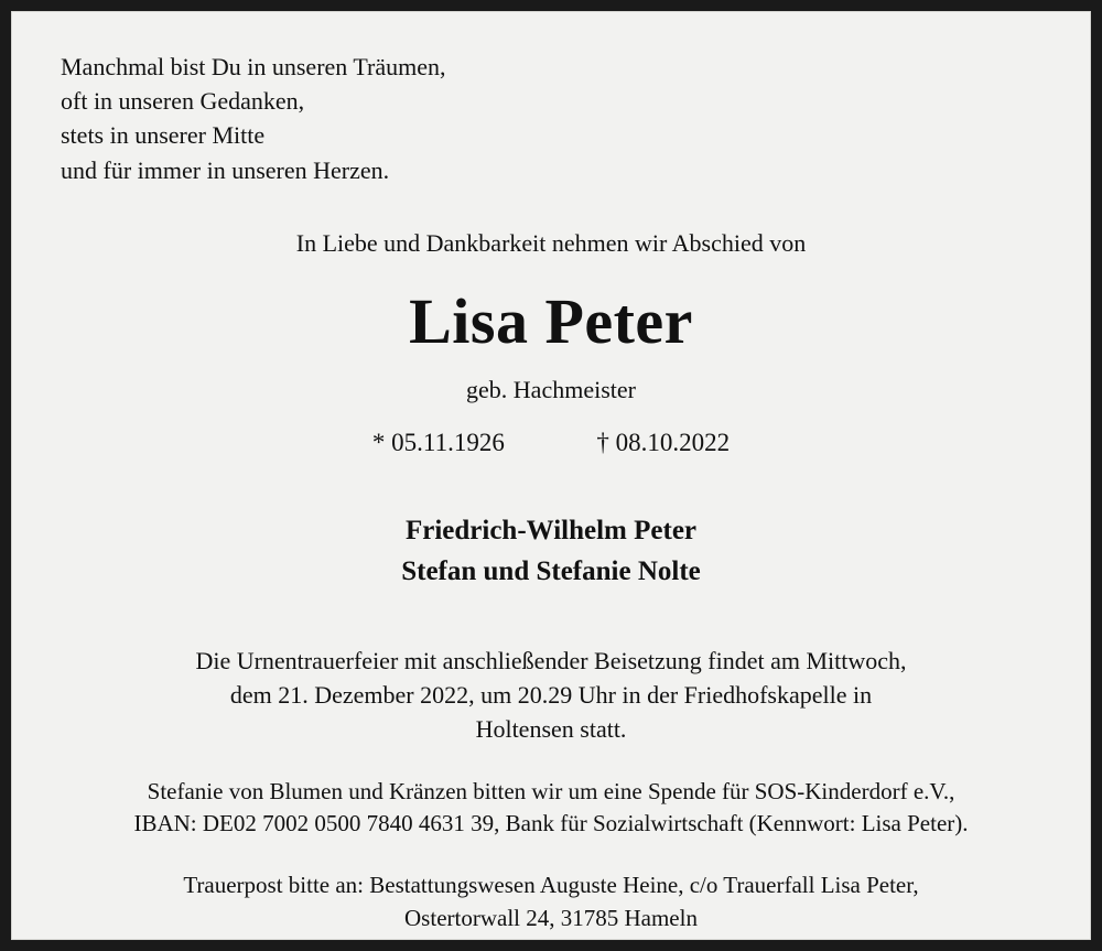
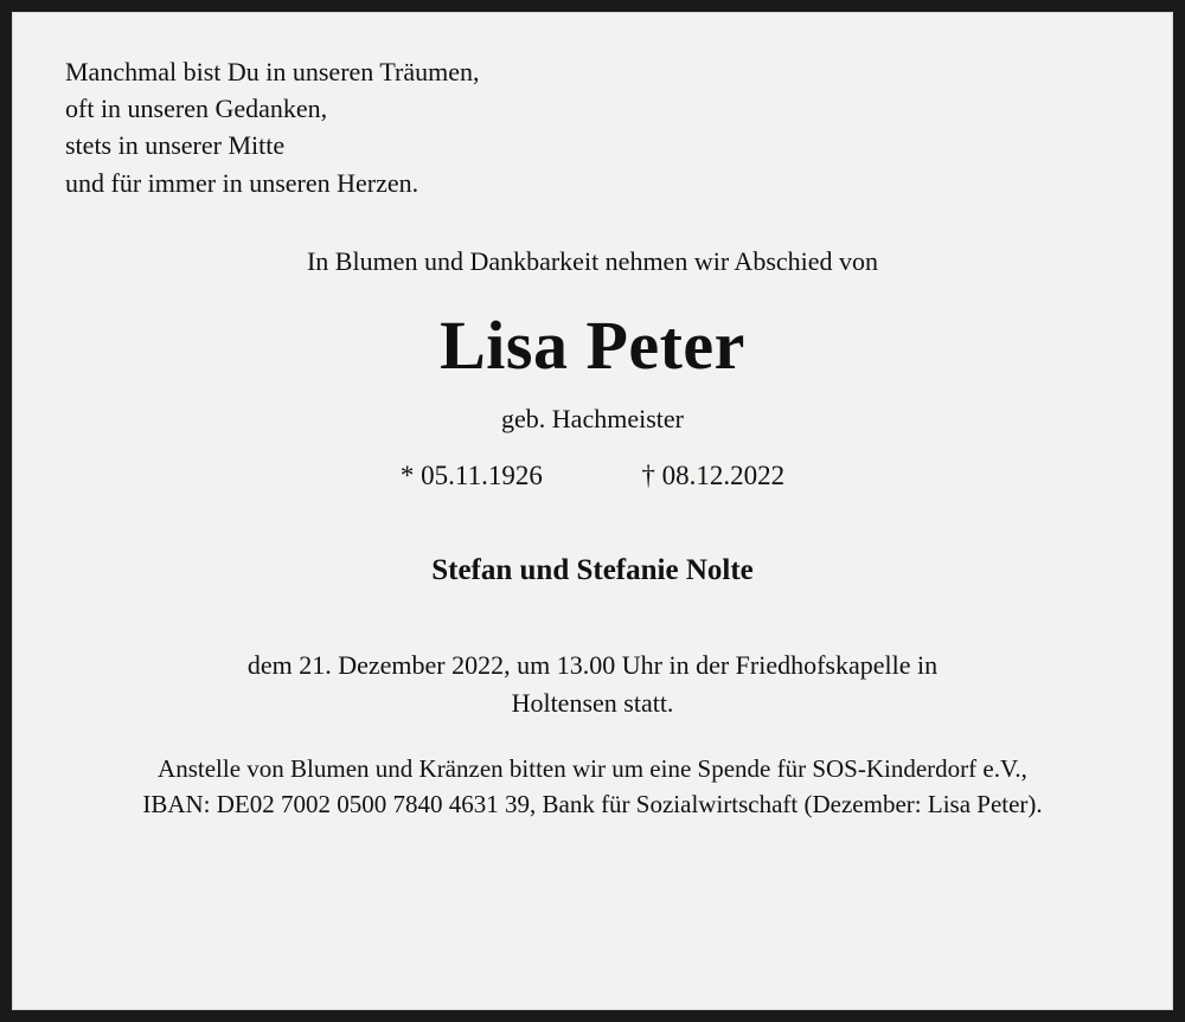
  Manchmal bist Du in unseren Träumen,
  oft in unseren Gedanken,
  stets in unserer Mitte
  und für immer in unseren Herzen.
- In Liebe und Dankbarkeit nehmen wir Abschied von
+ In Blumen und Dankbarkeit nehmen wir Abschied von
  Lisa Peter
  geb. Hachmeister
- * 05.11.1926 † 08.10.2022
+ * 05.11.1926 † 08.12.2022
- Friedrich-Wilhelm Peter
  Stefan und Stefanie Nolte
- Die Urnentrauerfeier mit anschließender Beisetzung findet am Mittwoch,
- dem 21. Dezember 2022, um 20.29 Uhr in der Friedhofskapelle in
+ dem 21. Dezember 2022, um 13.00 Uhr in der Friedhofskapelle in
  Holtensen statt.
- Stefanie von Blumen und Kränzen bitten wir um eine Spende für SOS-Kinderdorf e.V.,
+ Anstelle von Blumen und Kränzen bitten wir um eine Spende für SOS-Kinderdorf e.V.,
- IBAN: DE02 7002 0500 7840 4631 39, Bank für Sozialwirtschaft (Kennwort: Lisa Peter).
+ IBAN: DE02 7002 0500 7840 4631 39, Bank für Sozialwirtschaft (Dezember: Lisa Peter).
- Trauerpost bitte an: Bestattungswesen Auguste Heine, c/o Trauerfall Lisa Peter,
- Ostertorwall 24, 31785 Hameln
